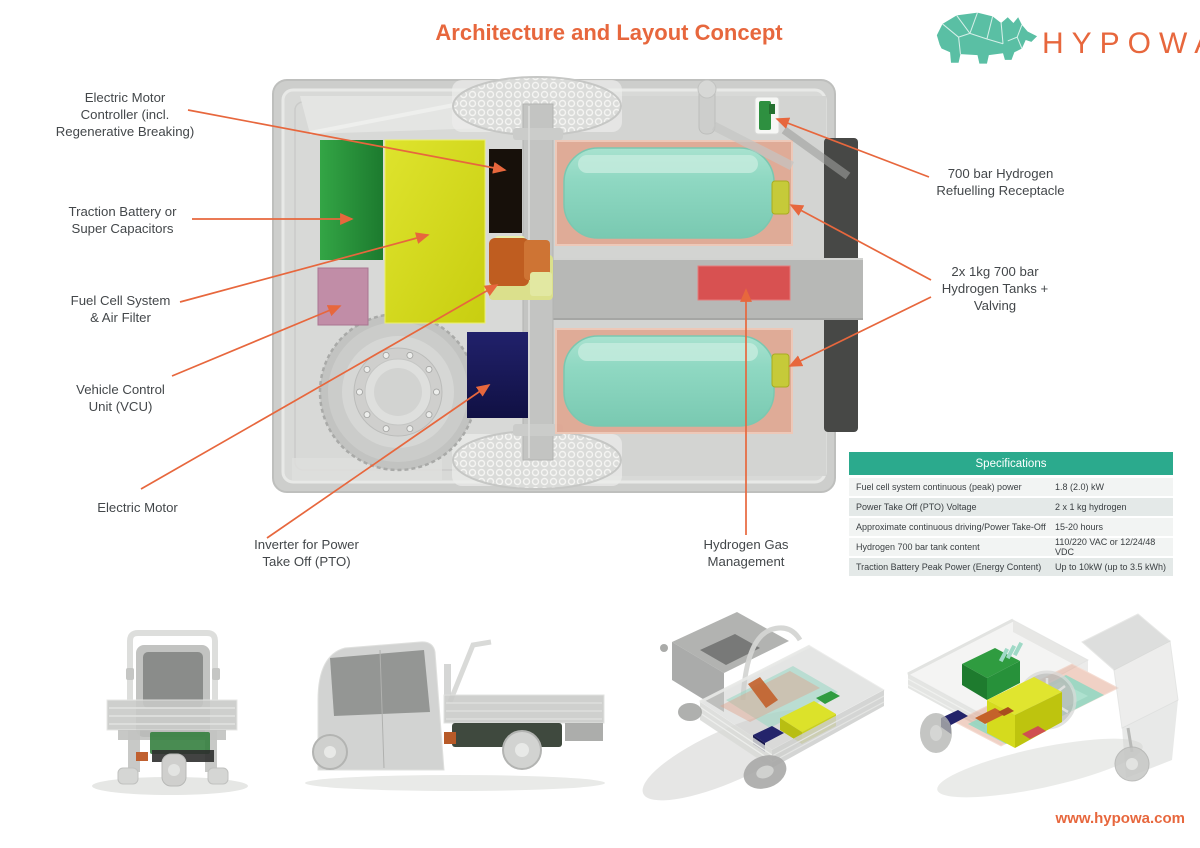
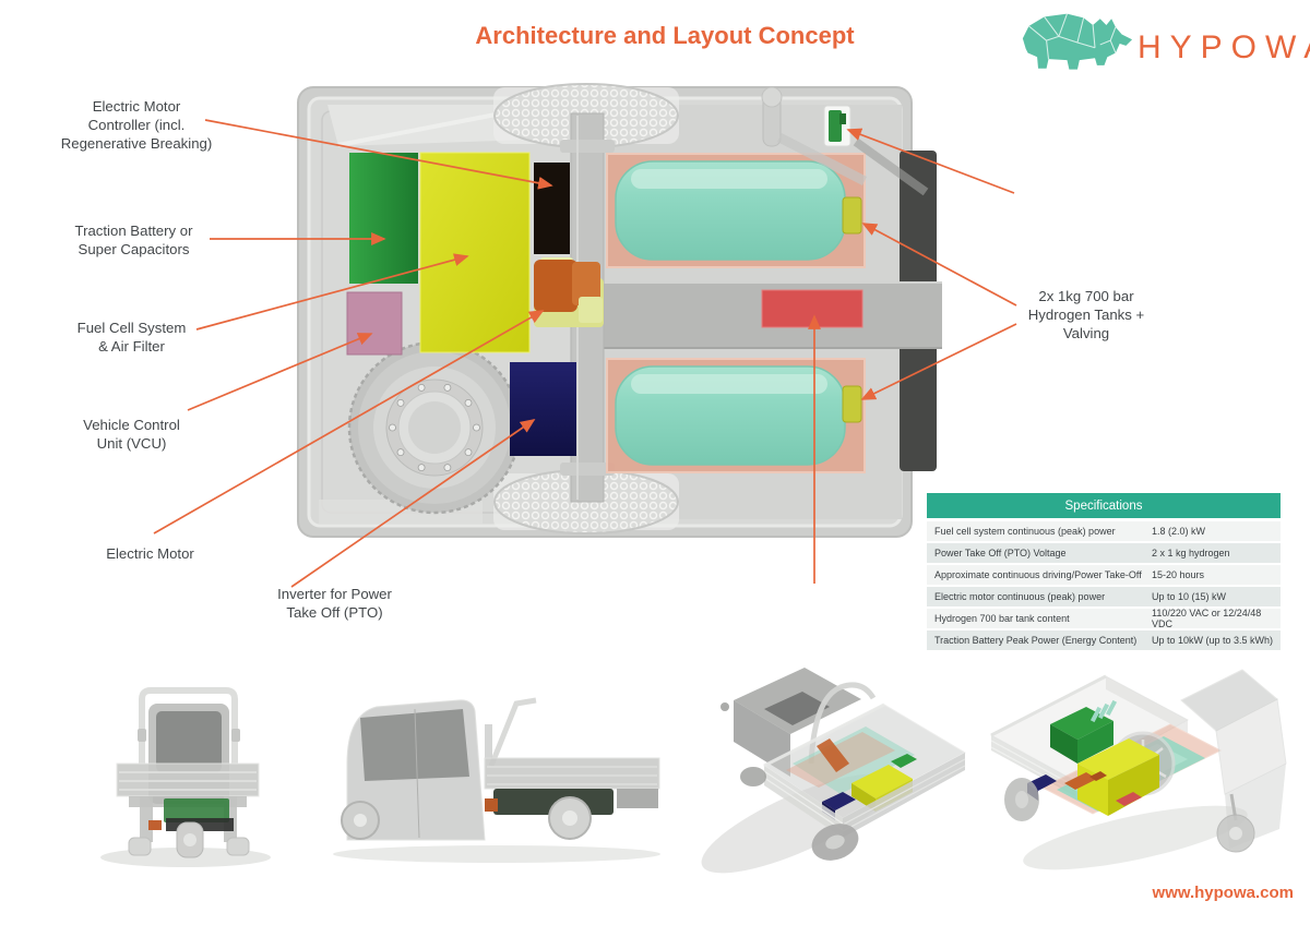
  Architecture and Layout Concept
  HYPOW
  Electric Motor
  Controller (incl.
  Regenerative Breaking)
  Traction Battery or
  Super Capacitors
  Fuel Cell System
  & Air Filter
  Vehicle Control
  Unit (VCU)
  Electric Motor
  Inverter for Power
  Take Off (PTO)
- Hydrogen Gas
- Management
- 700 bar Hydrogen
- Refuelling Receptacle
  2x 1kg 700 bar
  Hydrogen Tanks +
  Valving
  Specifications
  Fuel cell system continuous (peak) power
  1.8 (2.0) kW
  Power Take Off (PTO) Voltage
  2 x 1 kg hydrogen
  Approximate continuous driving/Power Take-Off
  15-20 hours
+ Electric motor continuous (peak) power
+ Up to 10 (15) kW
  Hydrogen 700 bar tank content
  110/220 VAC or 12/24/48 VDC
  Traction Battery Peak Power (Energy Content)
  Up to 10kW (up to 3.5 kWh)
  www.hypowa.com
